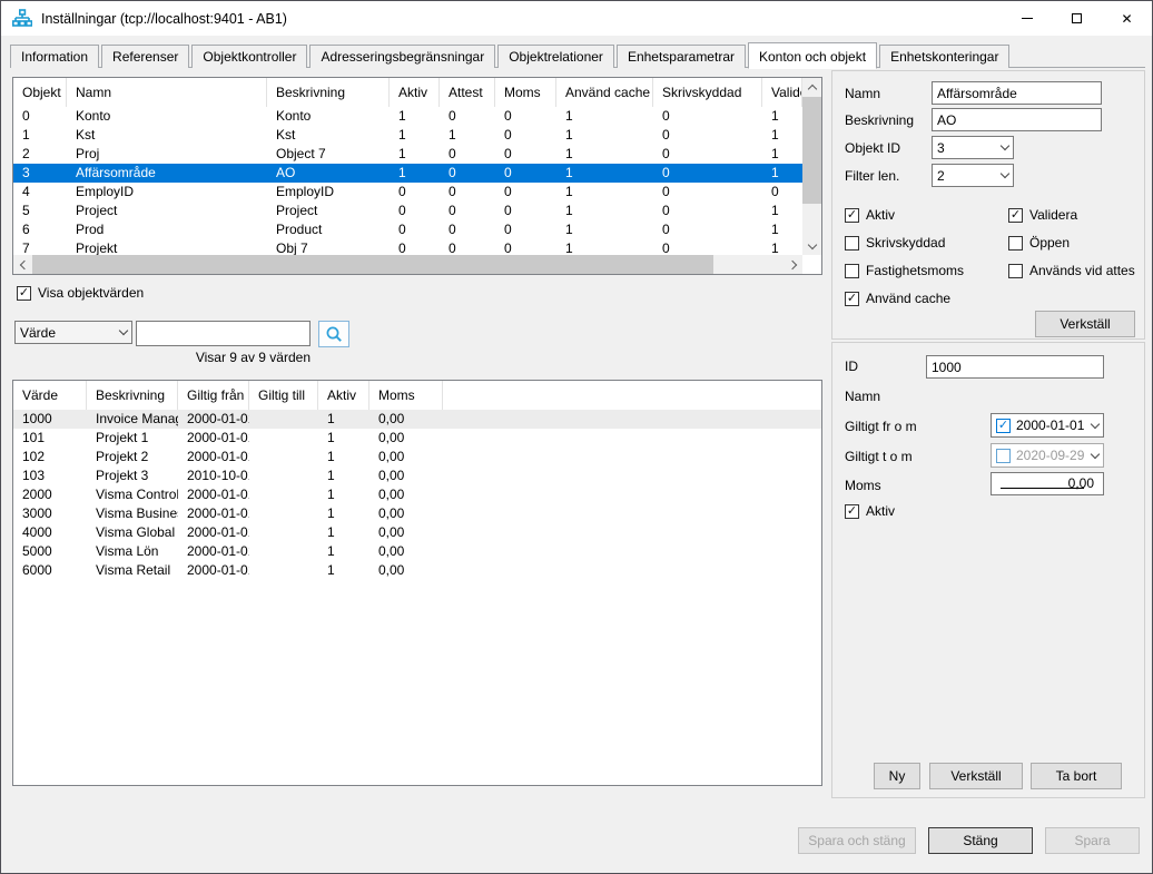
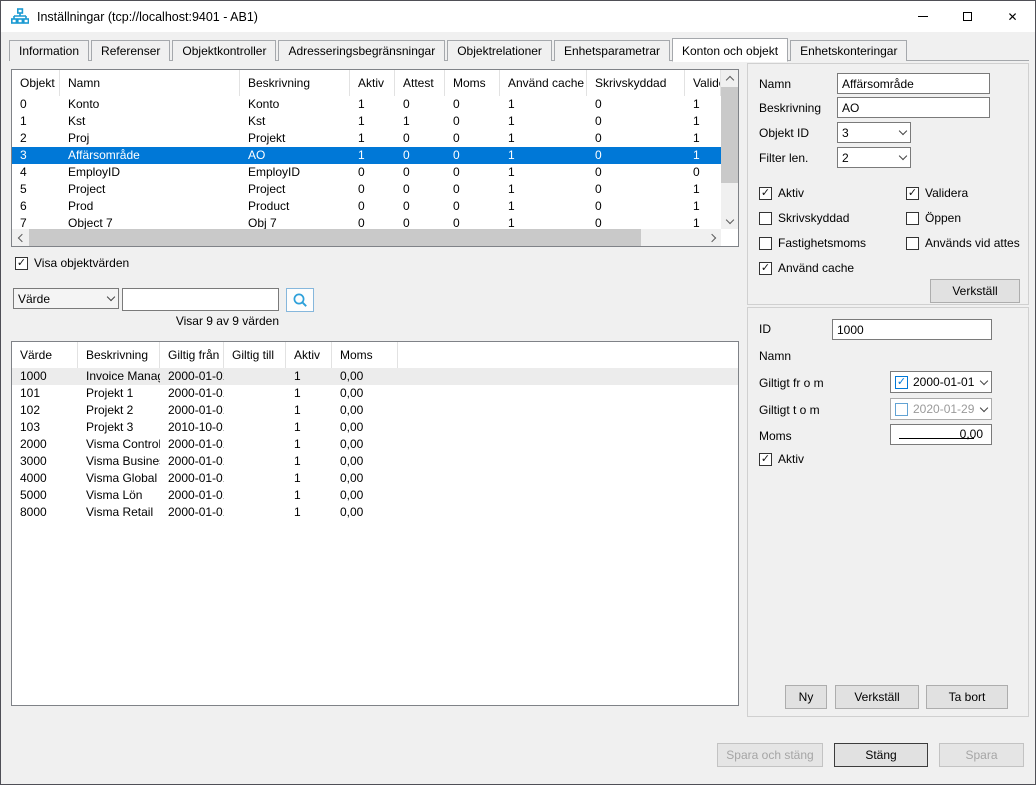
  Inställningar (tcp://localhost:9401 - AB1)
  ✕
  Information
  Referenser
  Objektkontroller
  Adresseringsbegränsningar
  Objektrelationer
  Enhetsparametrar
  Konton och objekt
  Enhetskonteringar
  Objekt I
  Namn
  Beskrivning
  Aktiv
  Attest
  Moms
  Använd cache
  Skrivskyddad
  0
  Konto
  Konto
  1
  0
  0
  1
  0
  1
  1
  Kst
  Kst
  1
  1
  0
  1
  0
  1
  2
  Proj
- Object 7
+ Projekt
  1
  0
  0
  1
  0
  1
  3
  Affärsområde
  AO
  1
  0
  0
  1
  0
  1
  4
  EmployID
  EmployID
  0
  0
  0
  1
  0
  0
  5
  Project
  Project
  0
  0
  0
  1
  0
  1
  6
  Prod
  Product
  0
  0
  0
  1
  0
  1
  7
- Projekt
+ Object 7
  Obj 7
  0
  0
  0
  1
  0
  1
  ✓
  Visa objektvärden
  Värde
  Visar 9 av 9 värden
  Värde
  Beskrivning
  Giltig från
  Giltig till
  Aktiv
  Moms
  1000
  Invoice Mana
  2000-01-0
  1
  0,00
  101
  Projekt 1
  2000-01-0
  1
  0,00
  102
  Projekt 2
  2000-01-0
  1
  0,00
  103
  Projekt 3
  2010-10-0
  1
  0,00
  2000
  Visma Control
  2000-01-0
  1
  0,00
  3000
  Visma Busine
  2000-01-0
  1
  0,00
  4000
  Visma Global
  2000-01-0
  1
  0,00
  5000
  Visma Lön
  2000-01-0
  1
  0,00
- 6000
+ 8000
  Visma Retail
  2000-01-0
  1
  0,00
  Namn
  Affärsområde
  Beskrivning
  AO
  Objekt ID
  3
  Filter len.
  2
  ✓
  Aktiv
  ✓
  Validera
  Skrivskyddad
  Öppen
  Fastighetsmoms
  Används vid attes
  ✓
  Använd cache
  Verkställ
  ID
  1000
  Namn
  Giltigt fr o m
  ✓
  2000-01-01
  Giltigt t o m
- 2020-09-29
+ 2020-01-29
  Moms
  0,00
  ✓
  Aktiv
  Ny
  Verkställ
  Ta bort
  Spara och stäng
  Stäng
  Spara
